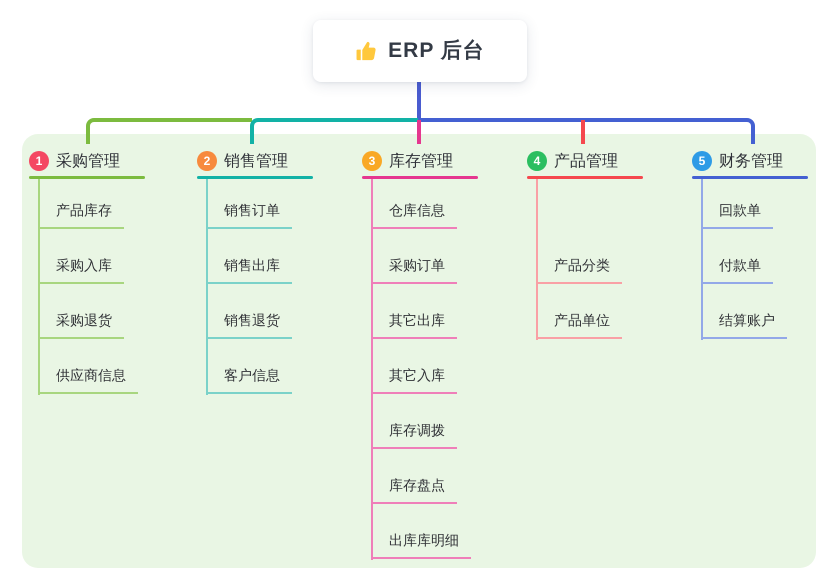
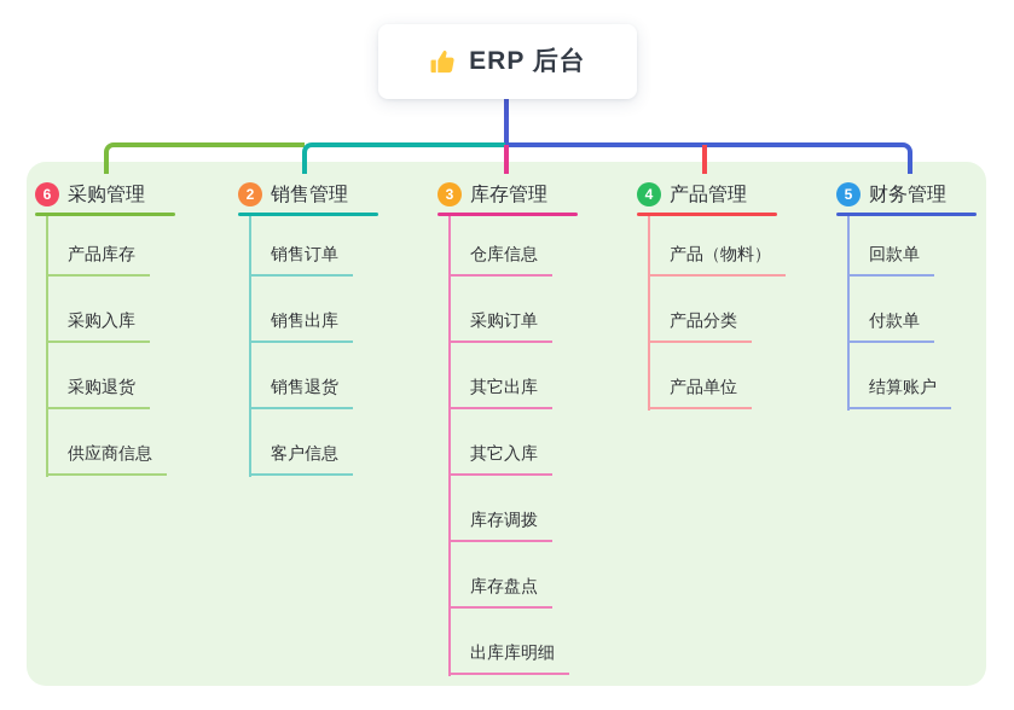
  ERP 后台
- 1
+ 6
  采购管理
  产品库存
  采购入库
  采购退货
  供应商信息
  2
  销售管理
  销售订单
  销售出库
  销售退货
  客户信息
  3
  库存管理
  仓库信息
  采购订单
  其它出库
  其它入库
  库存调拨
  库存盘点
  出库库明细
  4
  产品管理
+ 产品（物料）
  产品分类
  产品单位
  5
  财务管理
  回款单
  付款单
  结算账户
